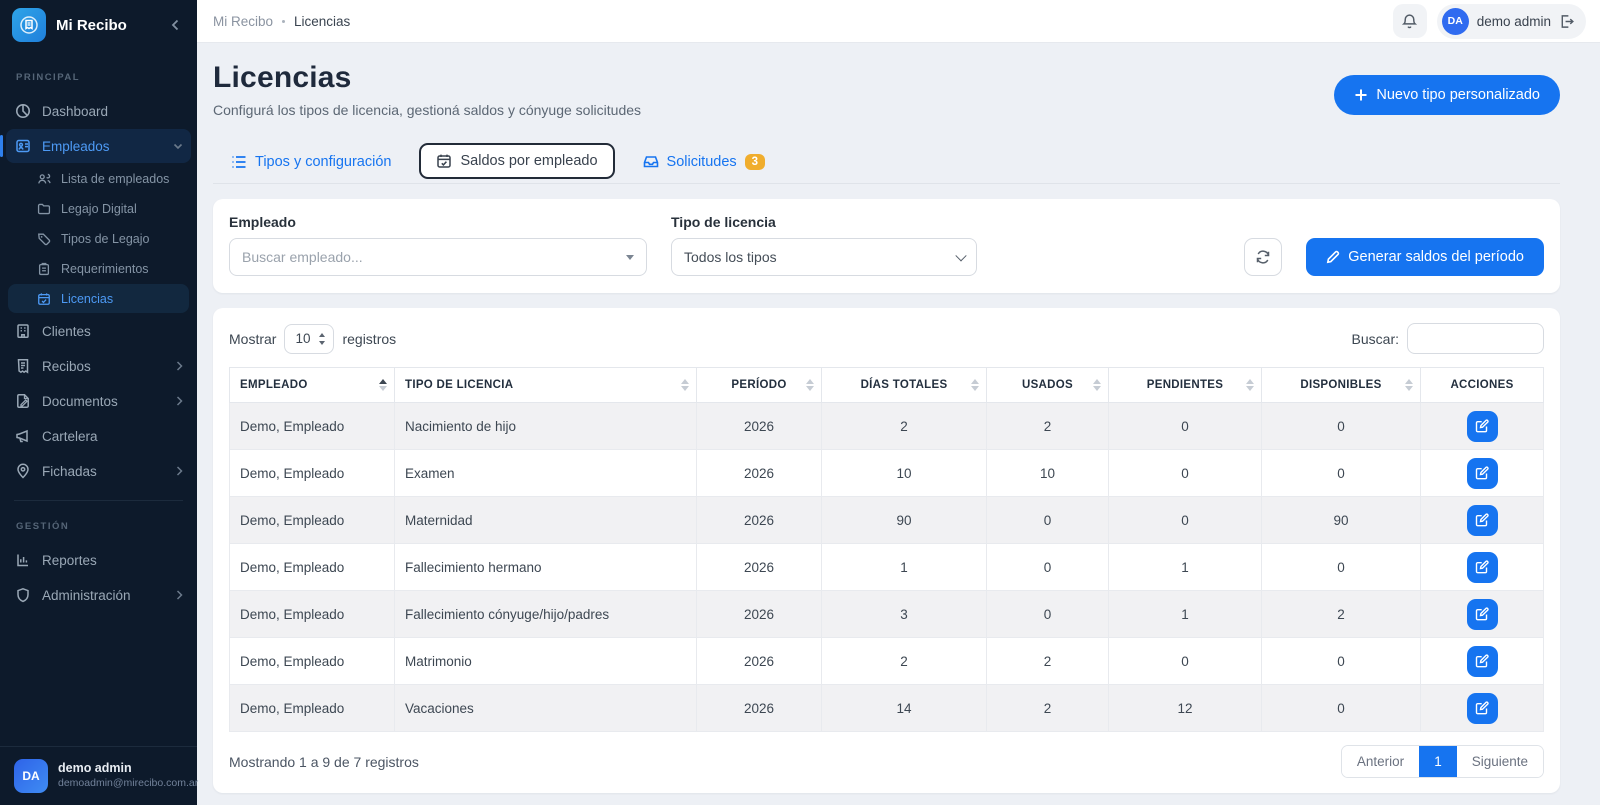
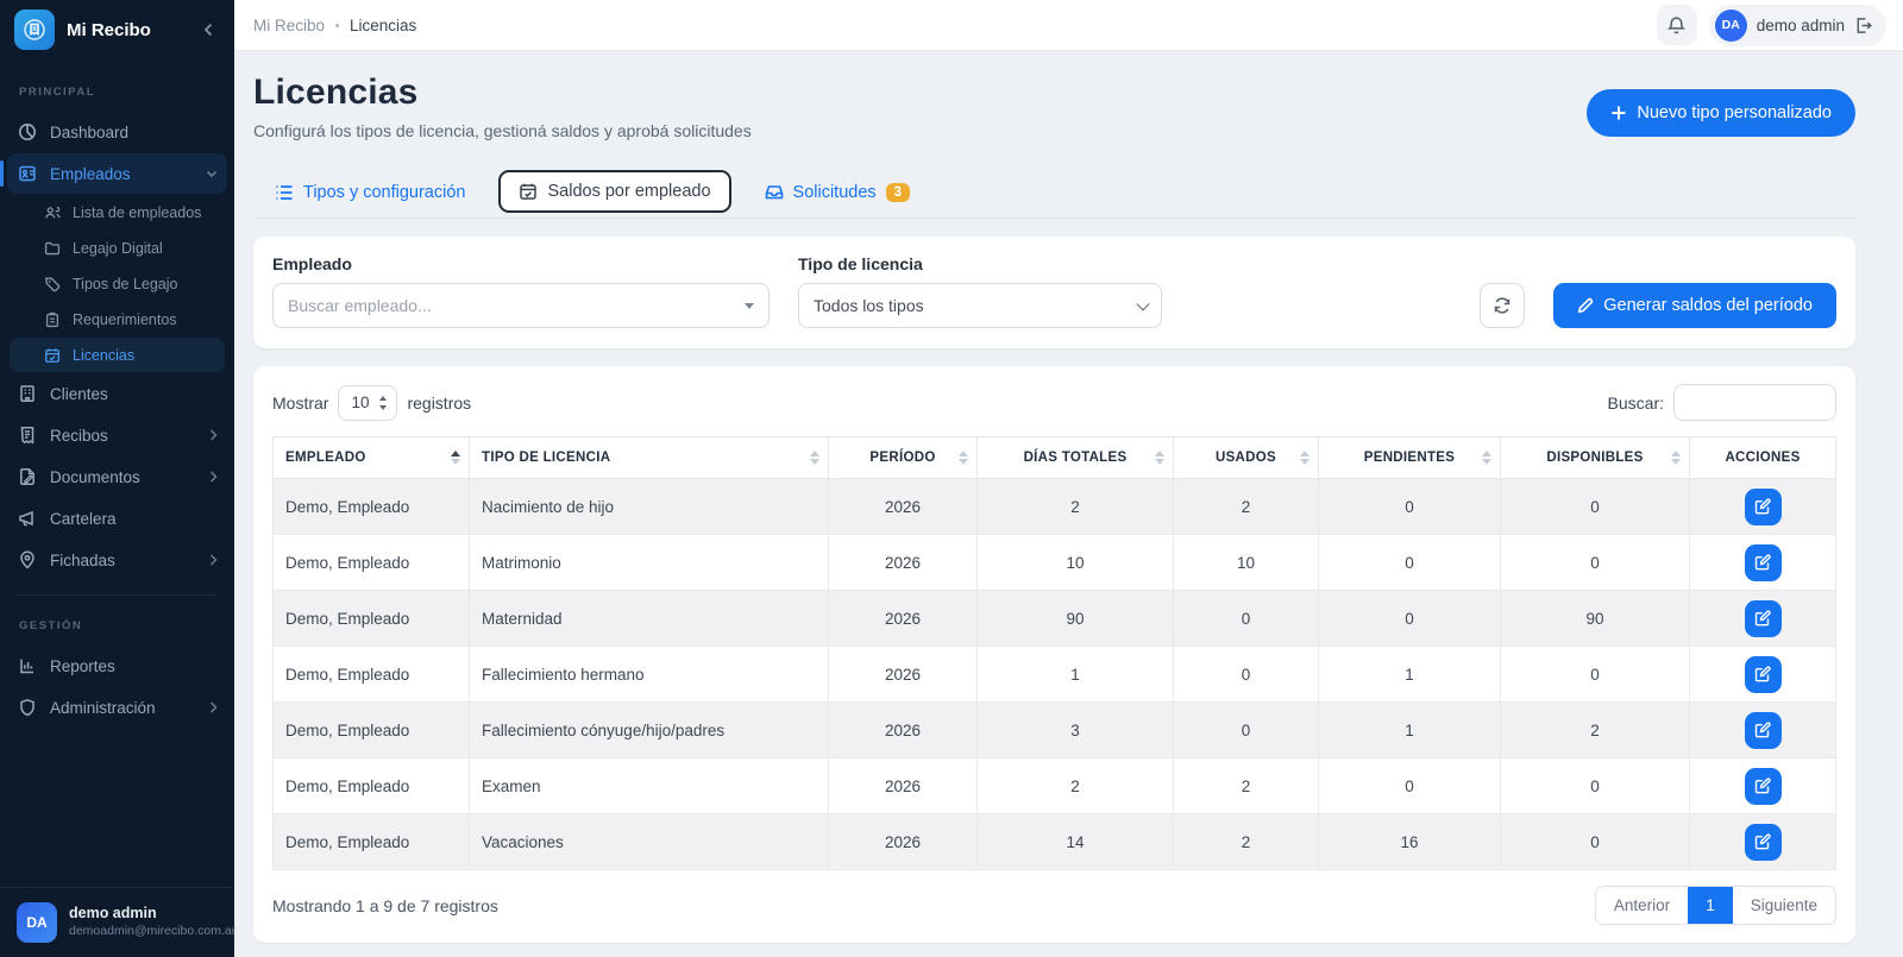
  Mi Recibo
  PRINCIPAL
  Dashboard
  Empleados
  Lista de empleados
  Legajo Digital
  Tipos de Legajo
  Requerimientos
  Licencias
  Clientes
  Recibos
  Documentos
  Cartelera
  Fichadas
  GESTIÓN
  Reportes
  Administración
  DA
  demo admin
  demoadmin@mirecibo.com.ar
  Mi Recibo
  Licencias
  DA
  demo admin
  Licencias
- Configurá los tipos de licencia, gestioná saldos y cónyuge solicitudes
+ Configurá los tipos de licencia, gestioná saldos y aprobá solicitudes
  Nuevo tipo personalizado
  Tipos y configuración
  Saldos por empleado
  Solicitudes
  3
  Empleado
  Buscar empleado...
  Tipo de licencia
  Todos los tipos
  Generar saldos del período
  Mostrar
  10
  registros
  Buscar:
  EMPLEADO	TIPO DE LICENCIA	PERÍODO	DÍAS TOTALES	USADOS	PENDIENTES	DISPONIBLES	ACCIONES
  Demo, Empleado	Nacimiento de hijo	2026	2	2	0	0
- Demo, Empleado	Examen	2026	10	10	0	0
+ Demo, Empleado	Matrimonio	2026	10	10	0	0
  Demo, Empleado	Maternidad	2026	90	0	0	90
  Demo, Empleado	Fallecimiento hermano	2026	1	0	1	0
  Demo, Empleado	Fallecimiento cónyuge/hijo/padres	2026	3	0	1	2
- Demo, Empleado	Matrimonio	2026	2	2	0	0
+ Demo, Empleado	Examen	2026	2	2	0	0
- Demo, Empleado	Vacaciones	2026	14	2	12	0
+ Demo, Empleado	Vacaciones	2026	14	2	16	0
  Mostrando 1 a 9 de 7 registros
  Anterior
  1
  Siguiente
